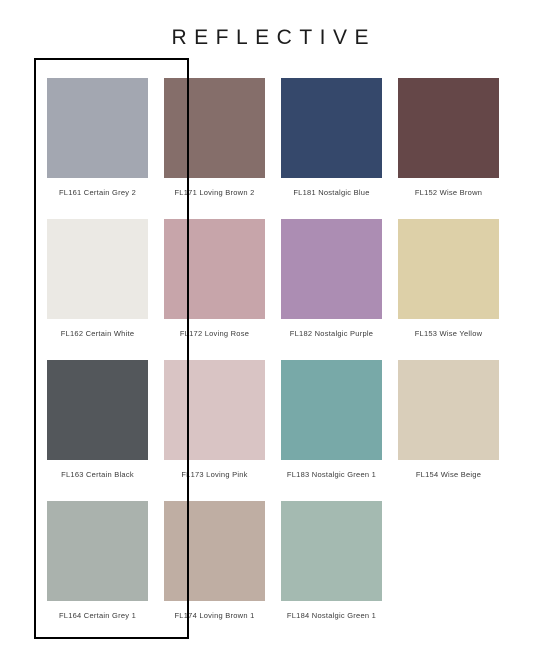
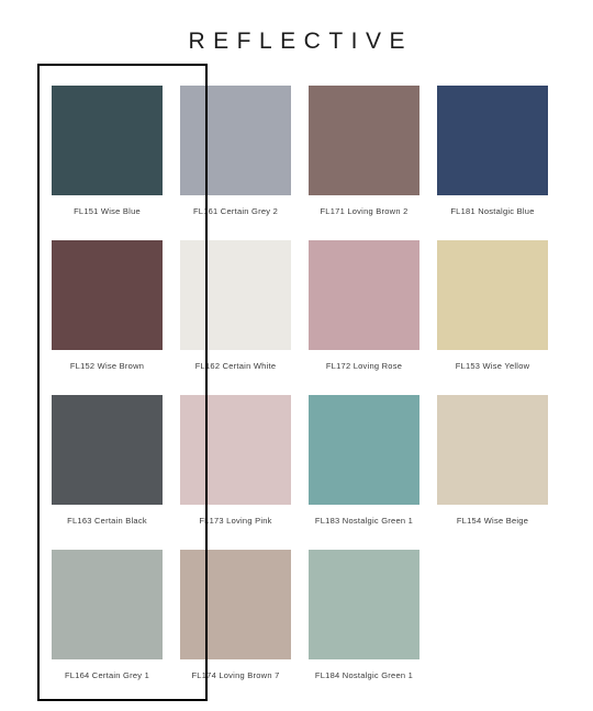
  REFLECTIVE
+ FL151 Wise Blue
  FL161 Certain Grey 2
  FL171 Loving Brown 2
  FL181 Nostalgic Blue
  FL152 Wise Brown
  FL162 Certain White
  FL172 Loving Rose
- FL182 Nostalgic Purple
  FL153 Wise Yellow
  FL163 Certain Black
  FL173 Loving Pink
  FL183 Nostalgic Green 1
  FL154 Wise Beige
  FL164 Certain Grey 1
- FL174 Loving Brown 1
+ FL174 Loving Brown 7
  FL184 Nostalgic Green 1
